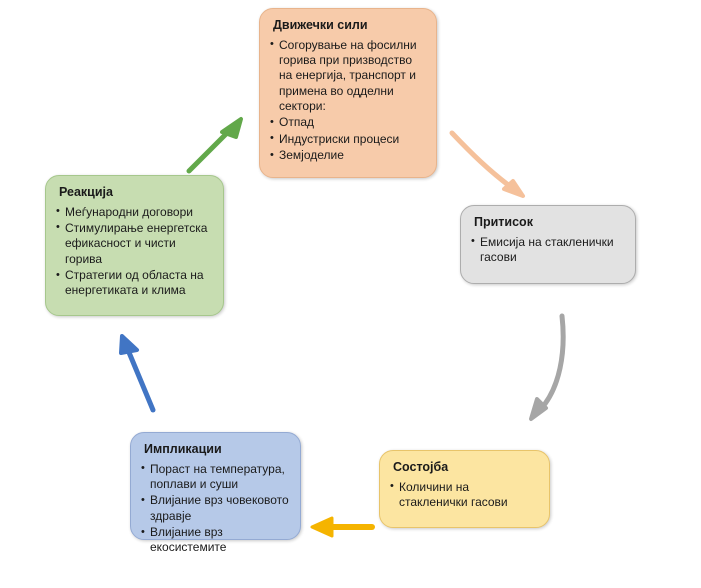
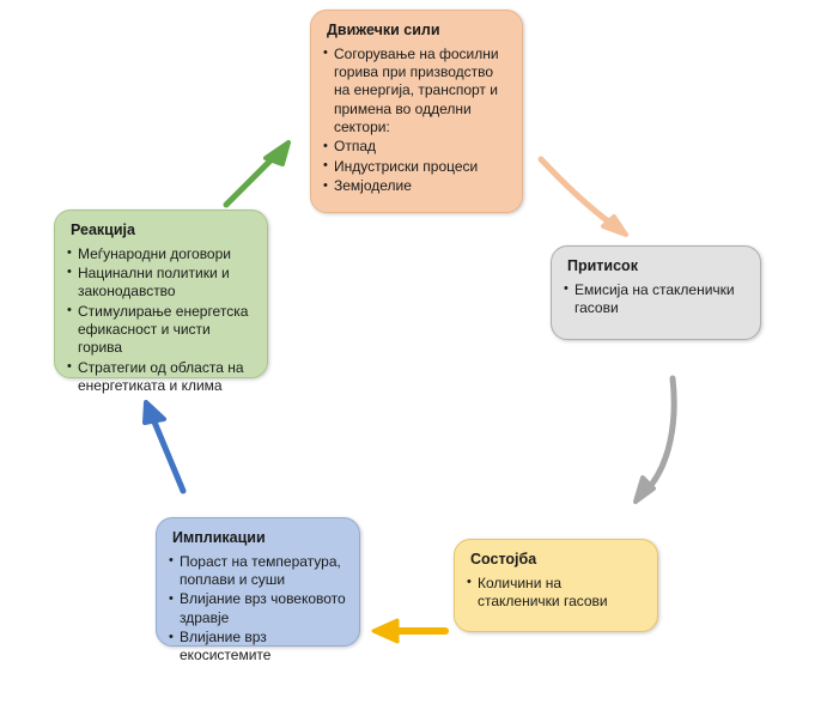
  Движечки сили
  Согорување на фосилни горива при призводство на енергија, транспорт и примена во одделни сектори:
  Отпад
  Индустриски процеси
  Земјоделие
  Притисок
  Емисија на стакленички гасови
  Состојба
  Количини на стакленички гасови
  Импликации
  Пораст на температура, поплави и суши
  Влијание врз човековото здравје
  Влијание врз екосистемите
  Реакција
  Меѓународни договори
+ Нацинални политики и законодавство
  Стимулирање енергетска ефикасност и чисти горива
  Стратегии од областа на енергетиката и клима
